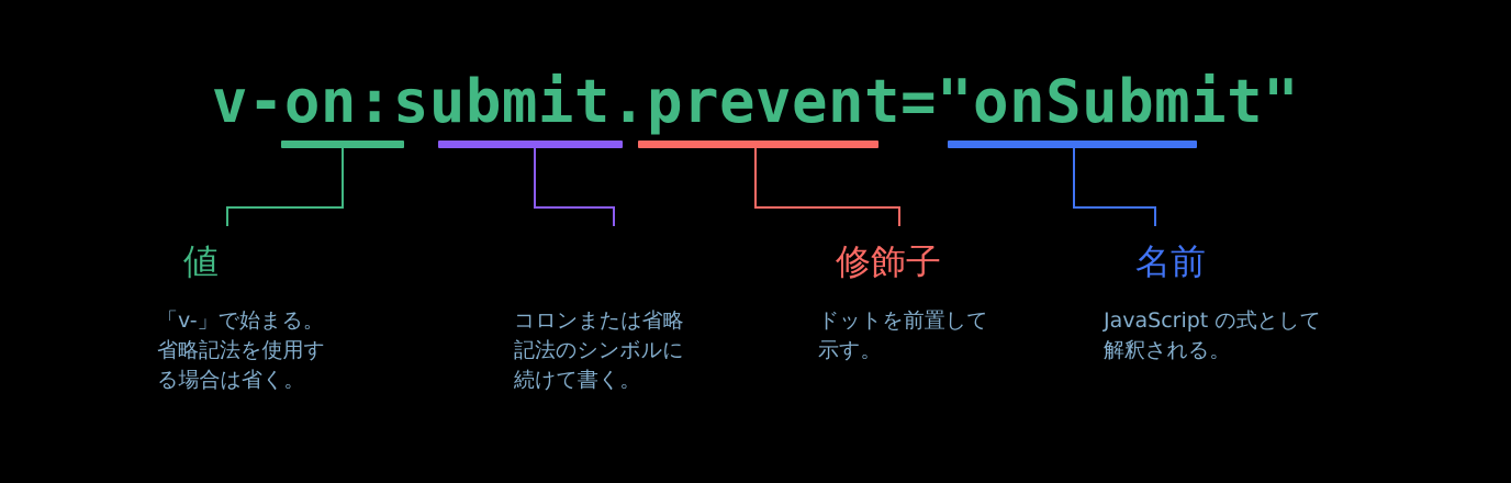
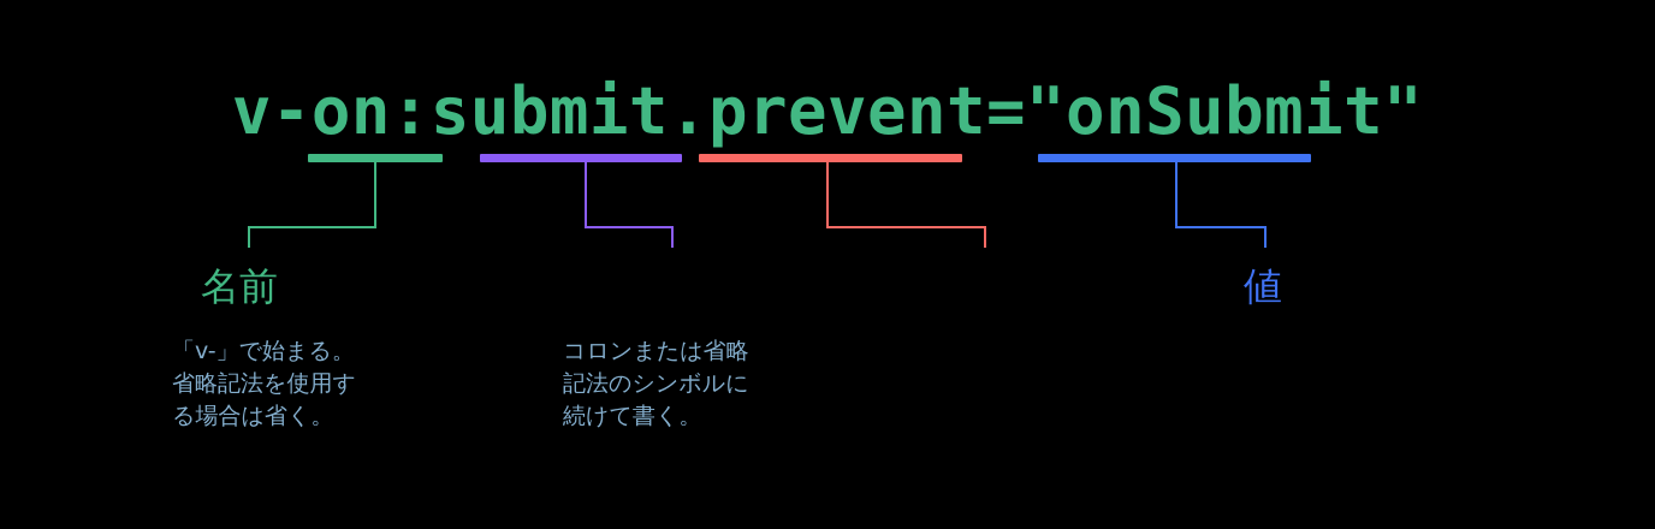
  v-on:submit.prevent="onSubmit"
- 値
+ 名前
  「v-」で始まる。
  省略記法を使用す
  る場合は省く。
  コロンまたは省略
  記法のシンボルに
  続けて書く。
- 修飾子
- ドットを前置して
- 示す。
- 名前
+ 値
- JavaScript の式として
- 解釈される。
